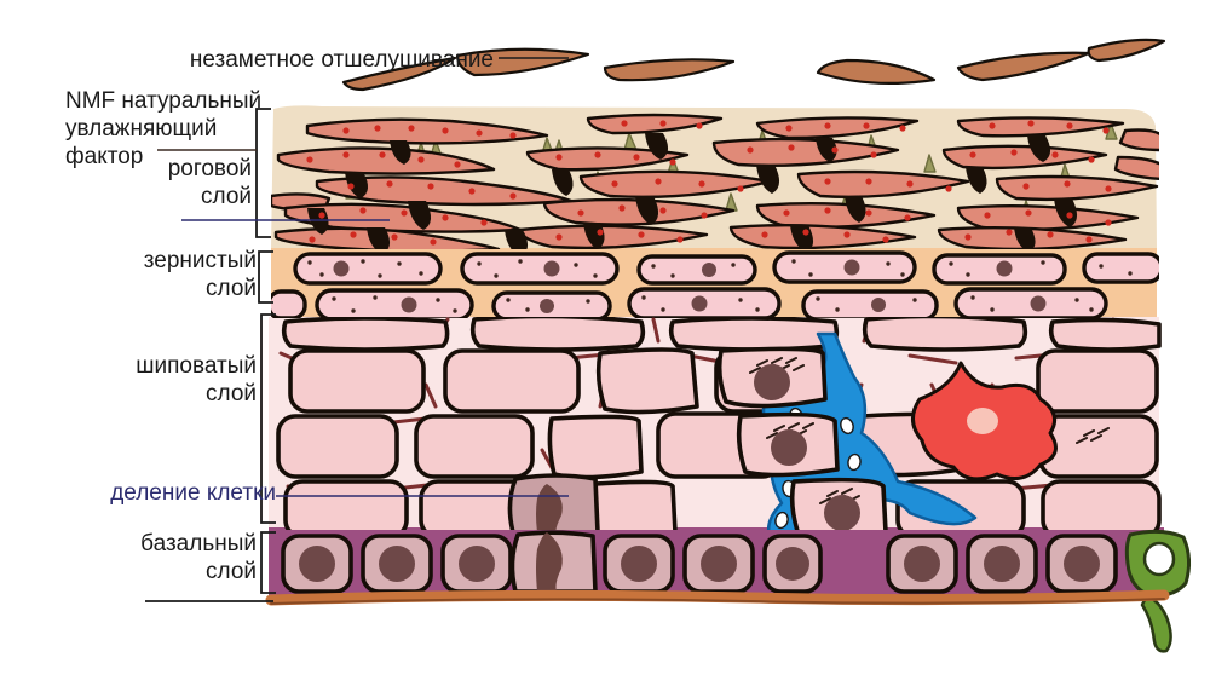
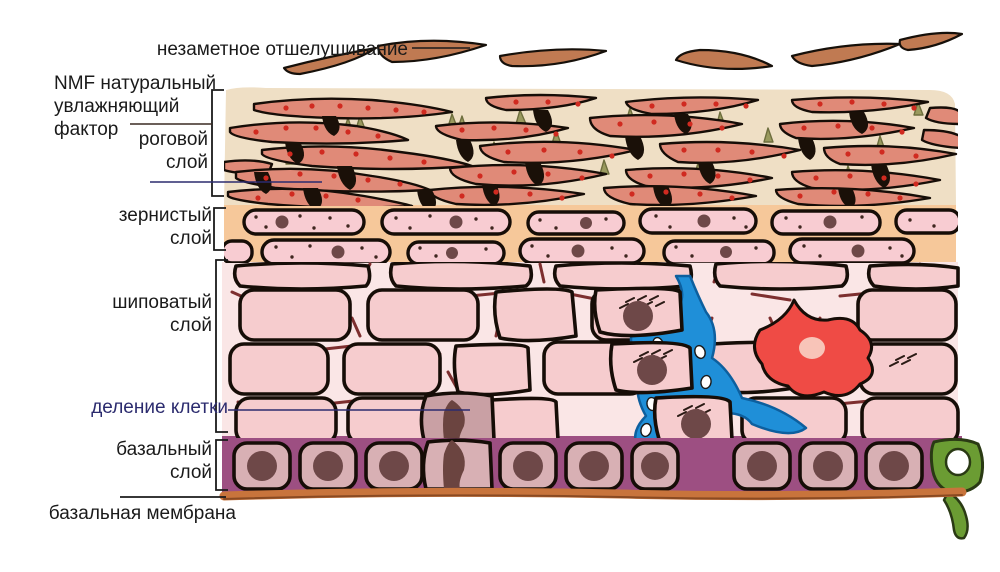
  незаметное отшелушивание
  NMF натуральный
  увлажняющий
  фактор
  роговой
  слой
  зернистый
  слой
  шиповатый
  слой
  деление клетки
  базальный
  слой
+ базальная мембрана
